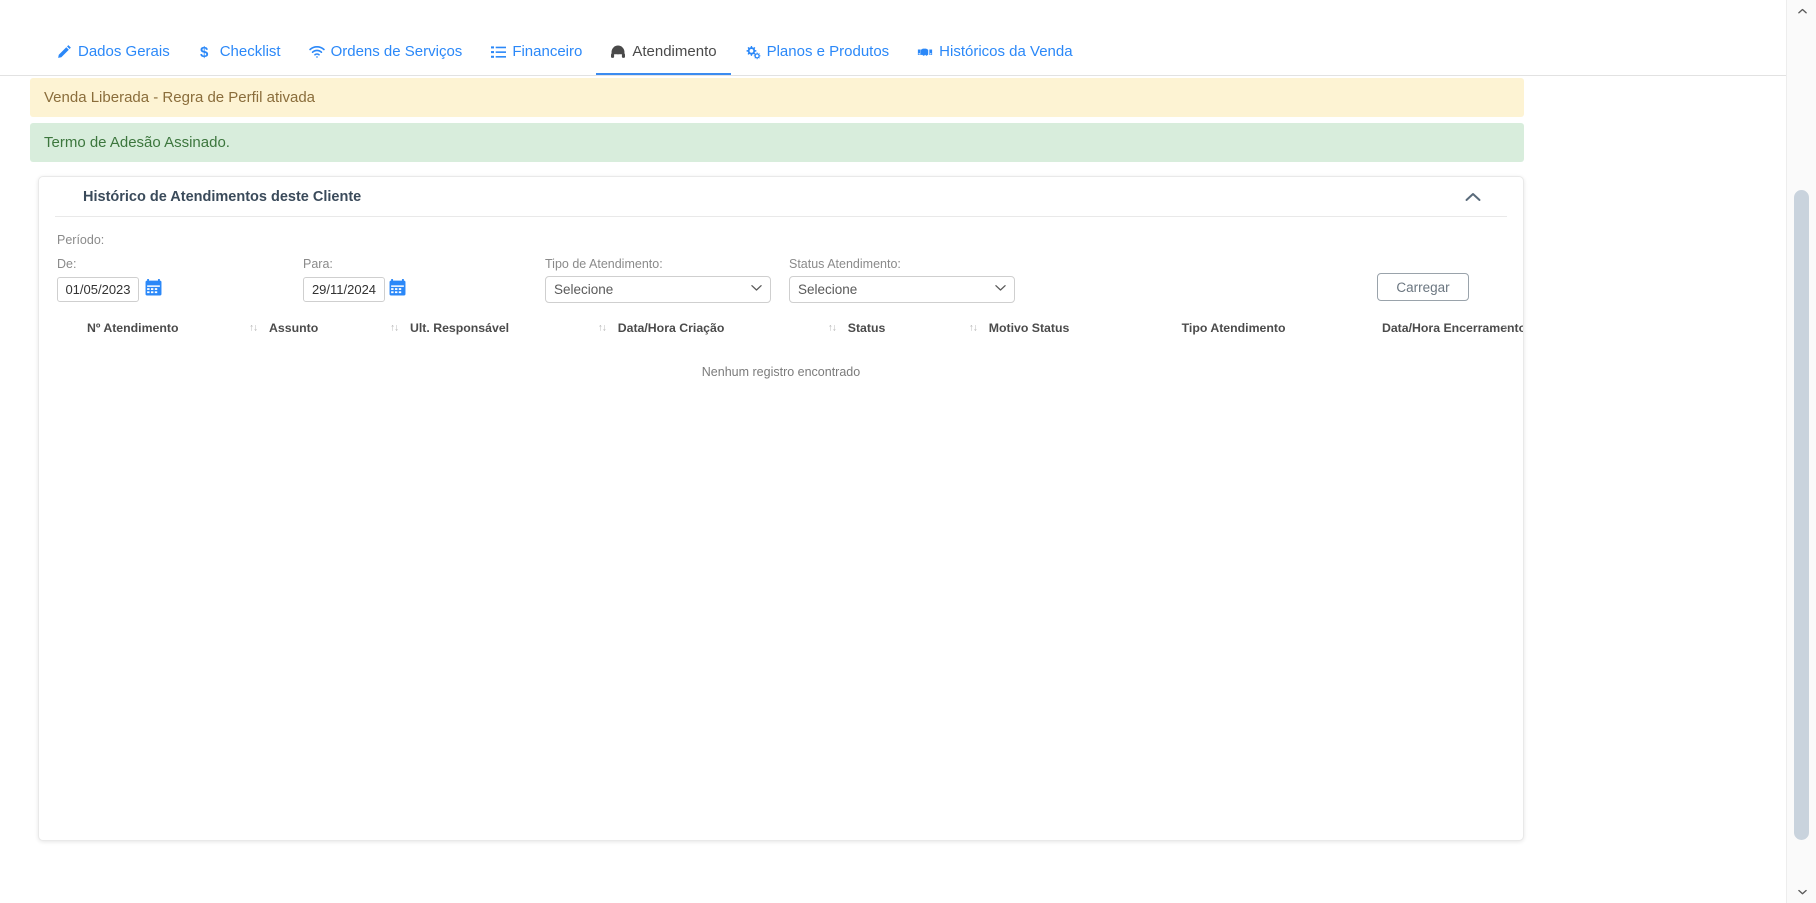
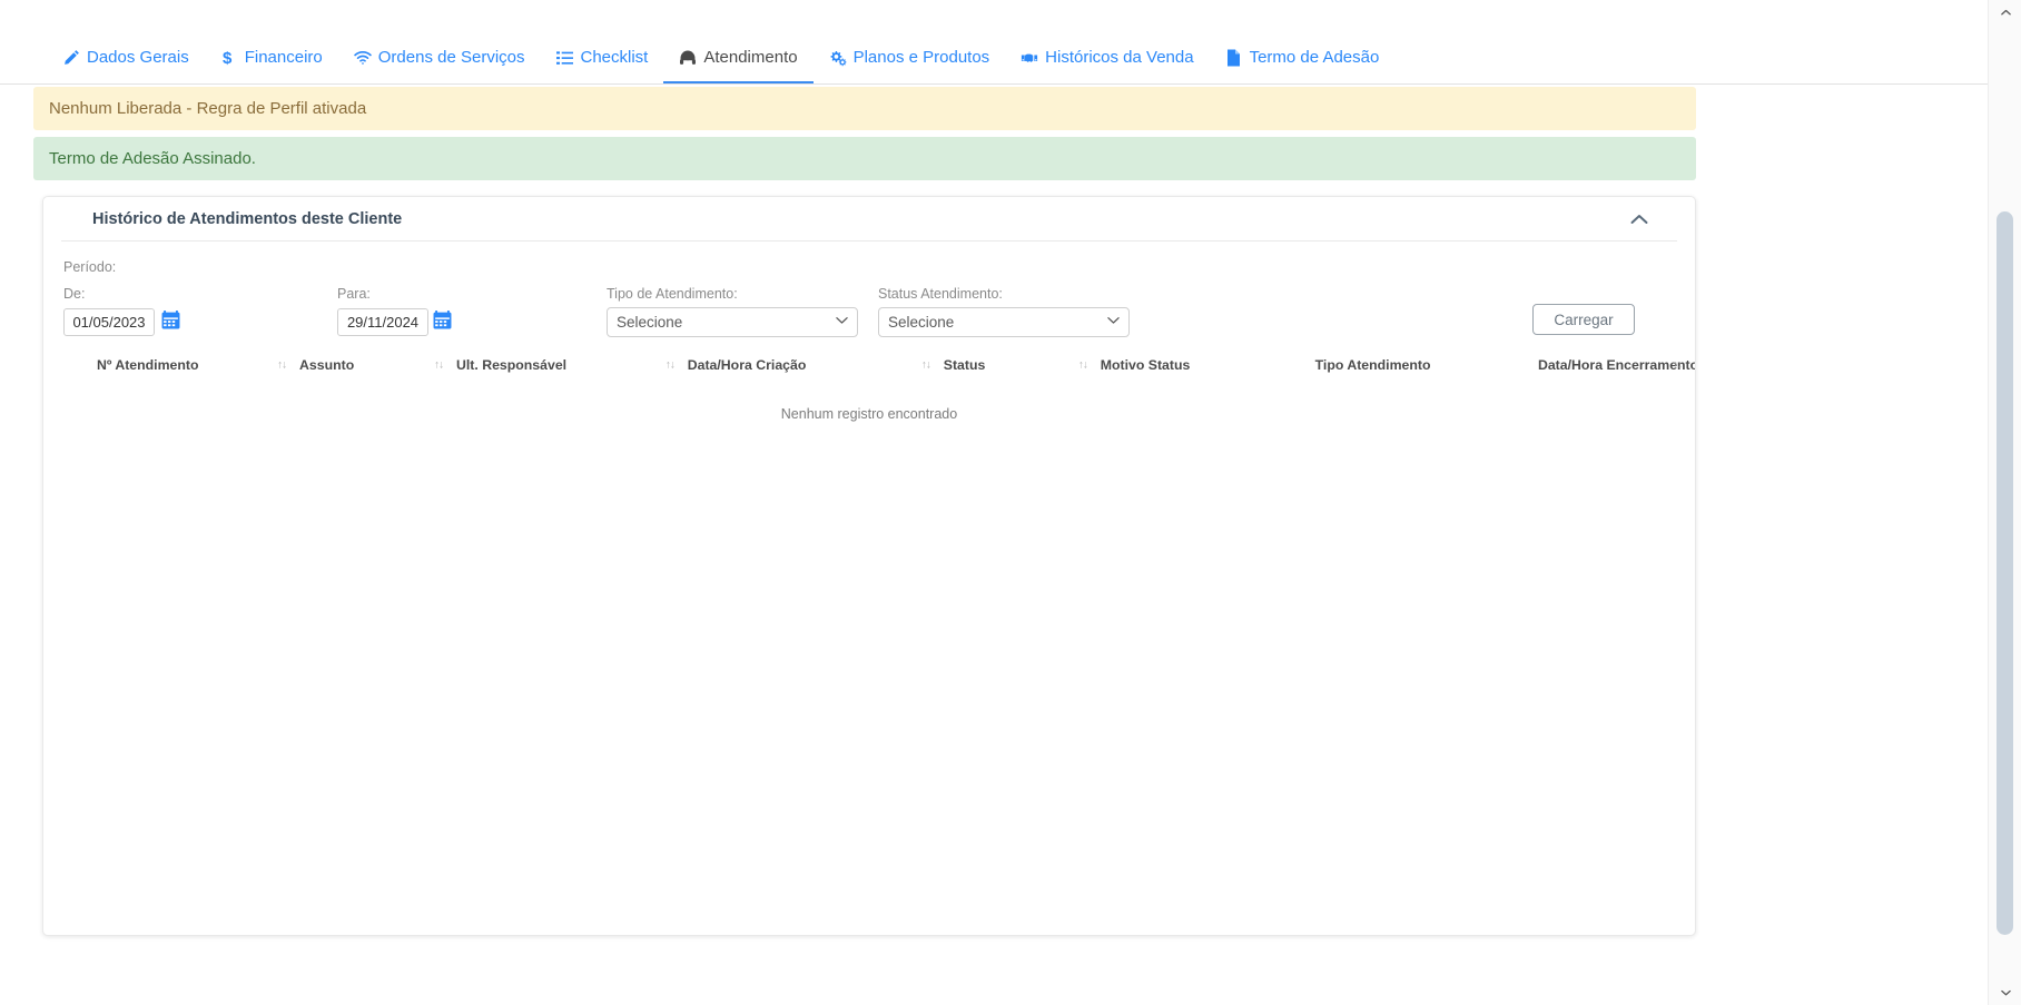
  Dados Gerais
  $
- Checklist
+ Financeiro
  Ordens de Serviços
- Financeiro
+ Checklist
  Atendimento
  Planos e Produtos
  Históricos da Venda
+ Termo de Adesão
- Venda Liberada - Regra de Perfil ativada
+ Nenhum Liberada - Regra de Perfil ativada
  Termo de Adesão Assinado.
  Histórico de Atendimentos deste Cliente
  Período:
  De:
  Para:
  Tipo de Atendimento:
  Status Atendimento:
  01/05/2023
  29/11/2024
  Selecione
  Selecione
  Carregar
  Nº Atendimento ↑↓	Assunto ↑↓	Ult. Responsável ↑↓	Data/Hora Criação ↑↓	Status ↑↓	Motivo Status	Tipo Atendimento	Data/Hora Encerramento ↑↓
  Nenhum registro encontrado
